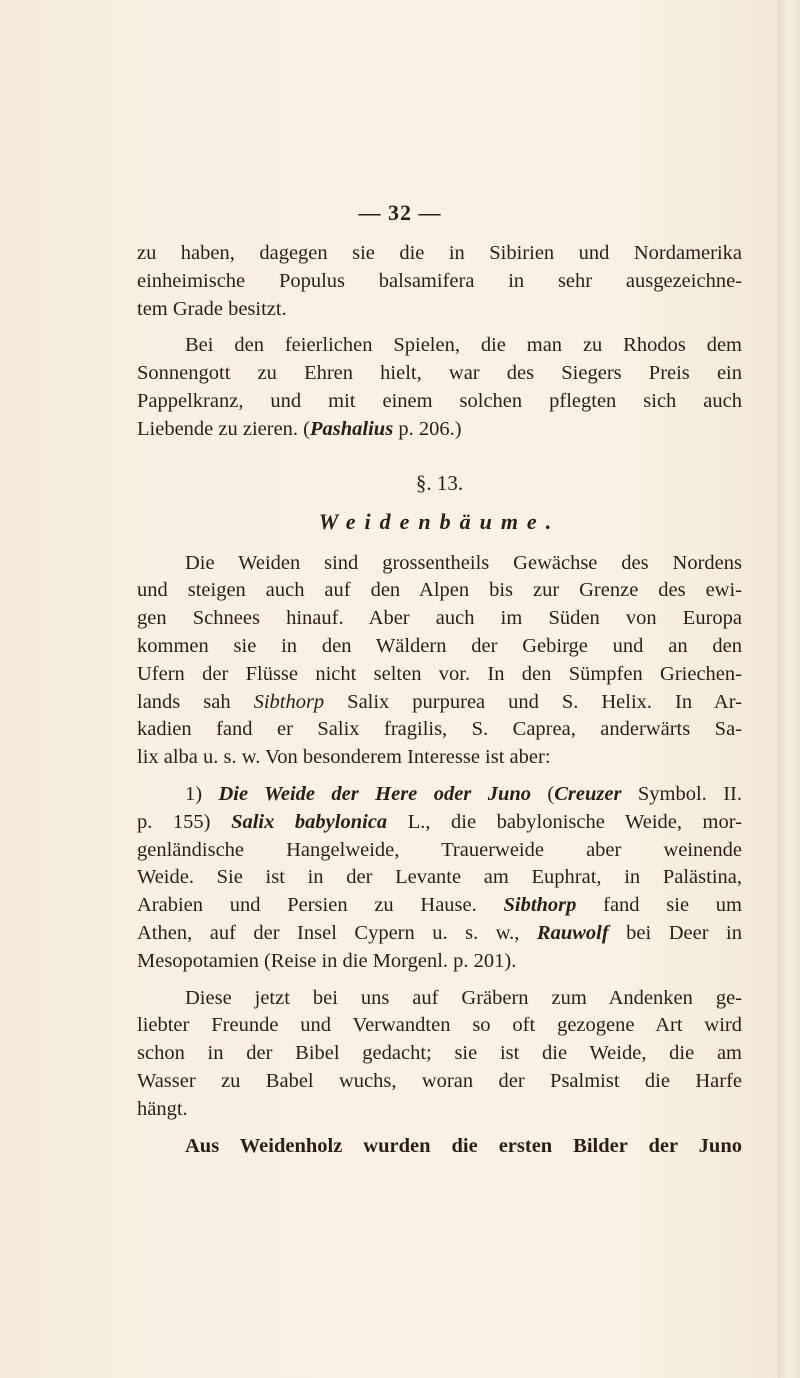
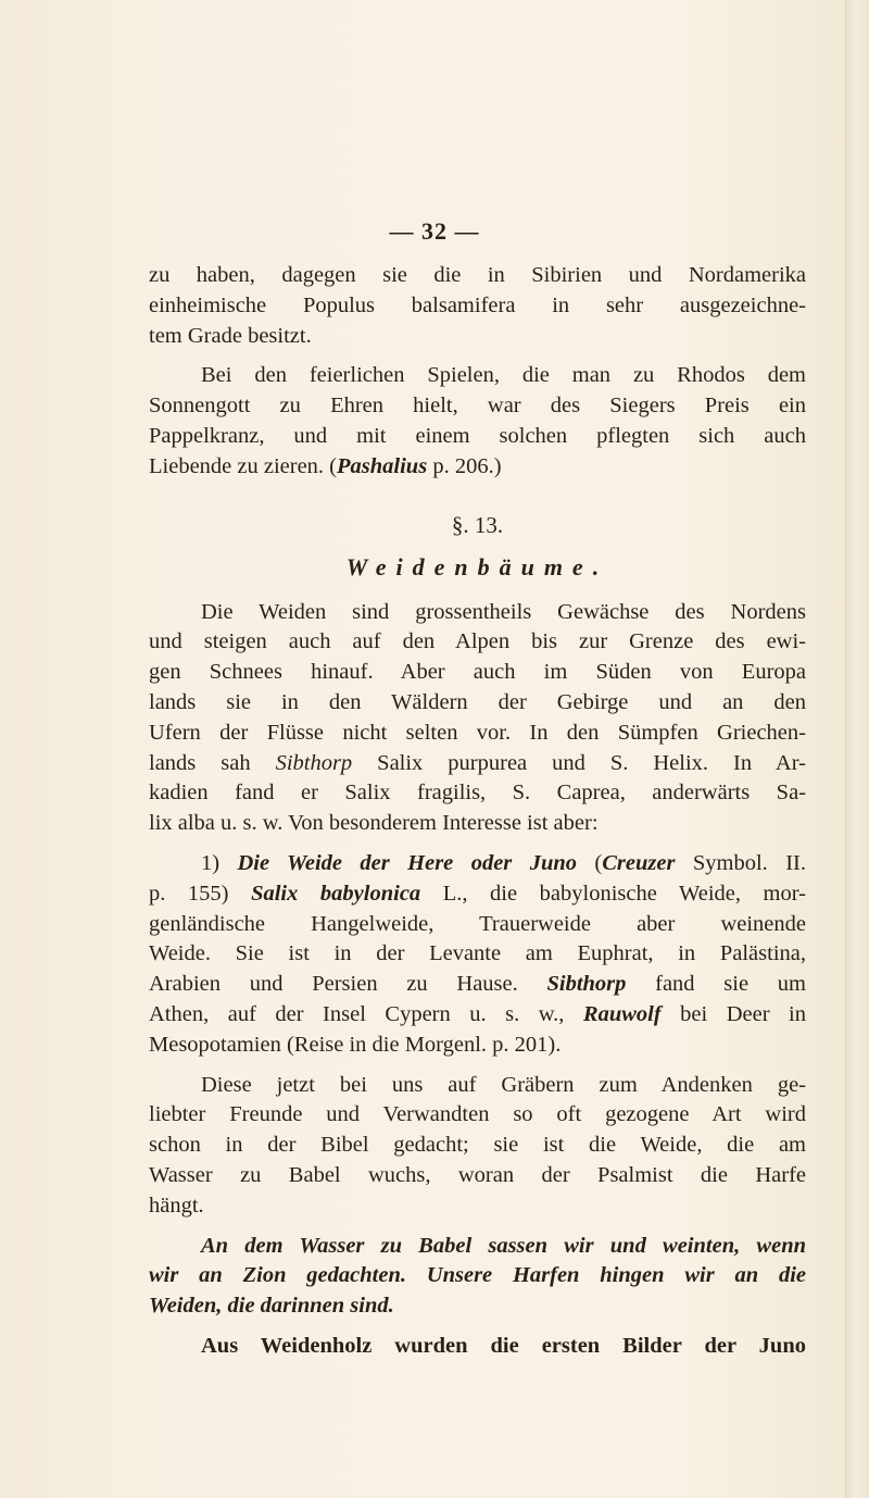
  — 32 —
  zu haben, dagegen sie die in Sibirien und Nordamerika
  einheimische Populus balsamifera in sehr ausgezeichne-
  tem Grade besitzt.
  Bei den feierlichen Spielen, die man zu Rhodos dem
  Sonnengott zu Ehren hielt, war des Siegers Preis ein
  Pappelkranz, und mit einem solchen pflegten sich auch
  Liebende zu zieren. (Pashalius p. 206.)
  §. 13.
  Weidenbäume.
  Die Weiden sind grossentheils Gewächse des Nordens
  und steigen auch auf den Alpen bis zur Grenze des ewi-
  gen Schnees hinauf. Aber auch im Süden von Europa
- kommen sie in den Wäldern der Gebirge und an den
+ lands sie in den Wäldern der Gebirge und an den
  Ufern der Flüsse nicht selten vor. In den Sümpfen Griechen-
  lands sah Sibthorp Salix purpurea und S. Helix. In Ar-
  kadien fand er Salix fragilis, S. Caprea, anderwärts Sa-
  lix alba u. s. w. Von besonderem Interesse ist aber:
  1) Die Weide der Here oder Juno (Creuzer Symbol. II.
  p. 155) Salix babylonica L., die babylonische Weide, mor-
  genländische Hangelweide, Trauerweide aber weinende
  Weide. Sie ist in der Levante am Euphrat, in Palästina,
  Arabien und Persien zu Hause. Sibthorp fand sie um
  Athen, auf der Insel Cypern u. s. w., Rauwolf bei Deer in
  Mesopotamien (Reise in die Morgenl. p. 201).
  Diese jetzt bei uns auf Gräbern zum Andenken ge-
  liebter Freunde und Verwandten so oft gezogene Art wird
  schon in der Bibel gedacht; sie ist die Weide, die am
  Wasser zu Babel wuchs, woran der Psalmist die Harfe
  hängt.
+ An dem Wasser zu Babel sassen wir und weinten, wenn
+ wir an Zion gedachten. Unsere Harfen hingen wir an die
+ Weiden, die darinnen sind.
  Aus Weidenholz wurden die ersten Bilder der Juno
